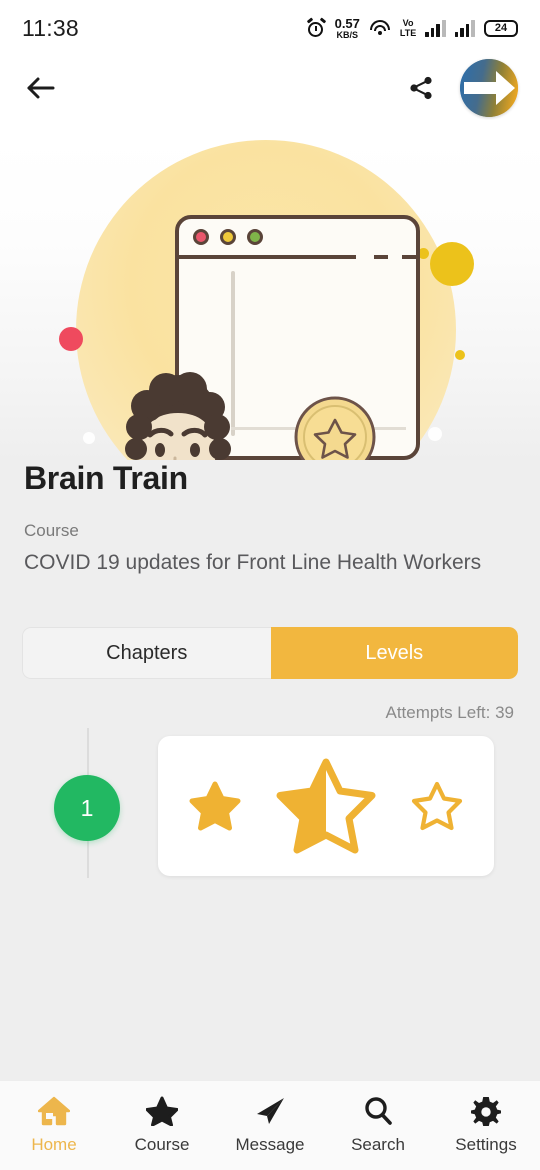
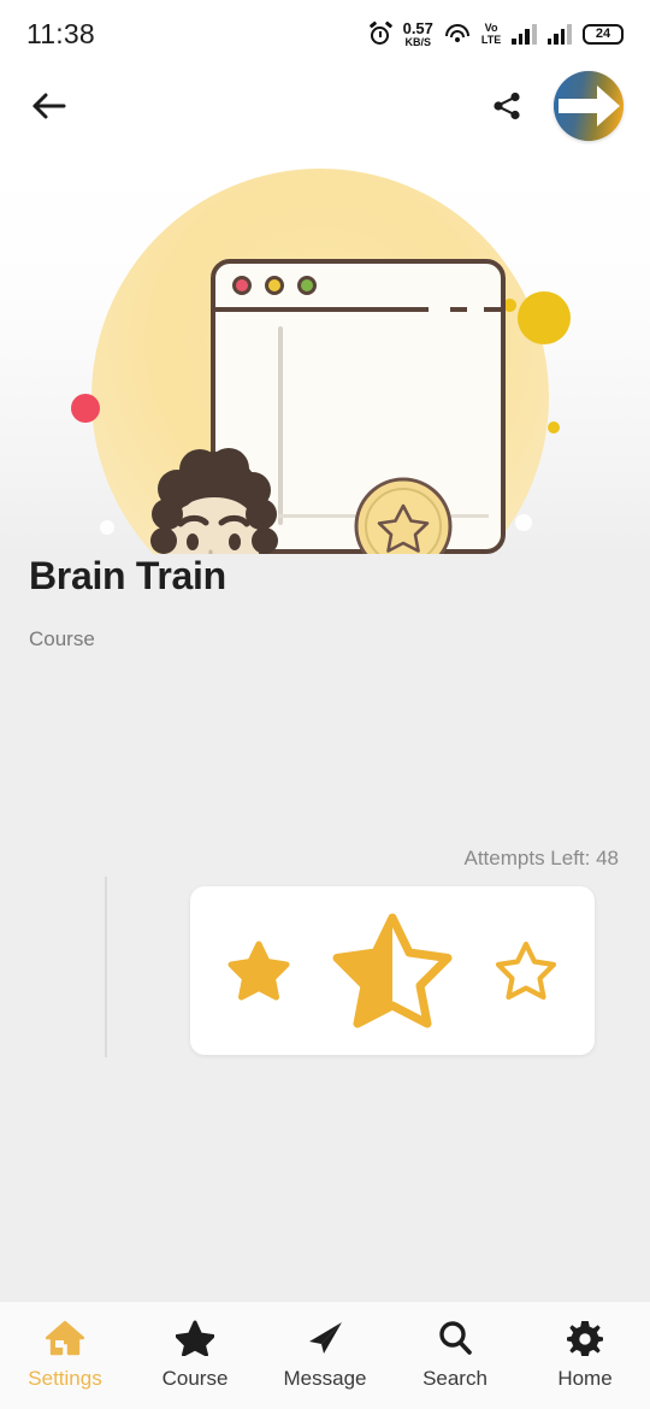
  11:38
  0.57
  KB/S
  Vo
  LTE
  24
  Brain Train
  Course
- COVID 19 updates for Front Line Health Workers
- Chapters
- Levels
- Attempts Left: 39
+ Attempts Left: 48
- 1
- Home
+ Settings
  Course
  Message
  Search
- Settings
+ Home
